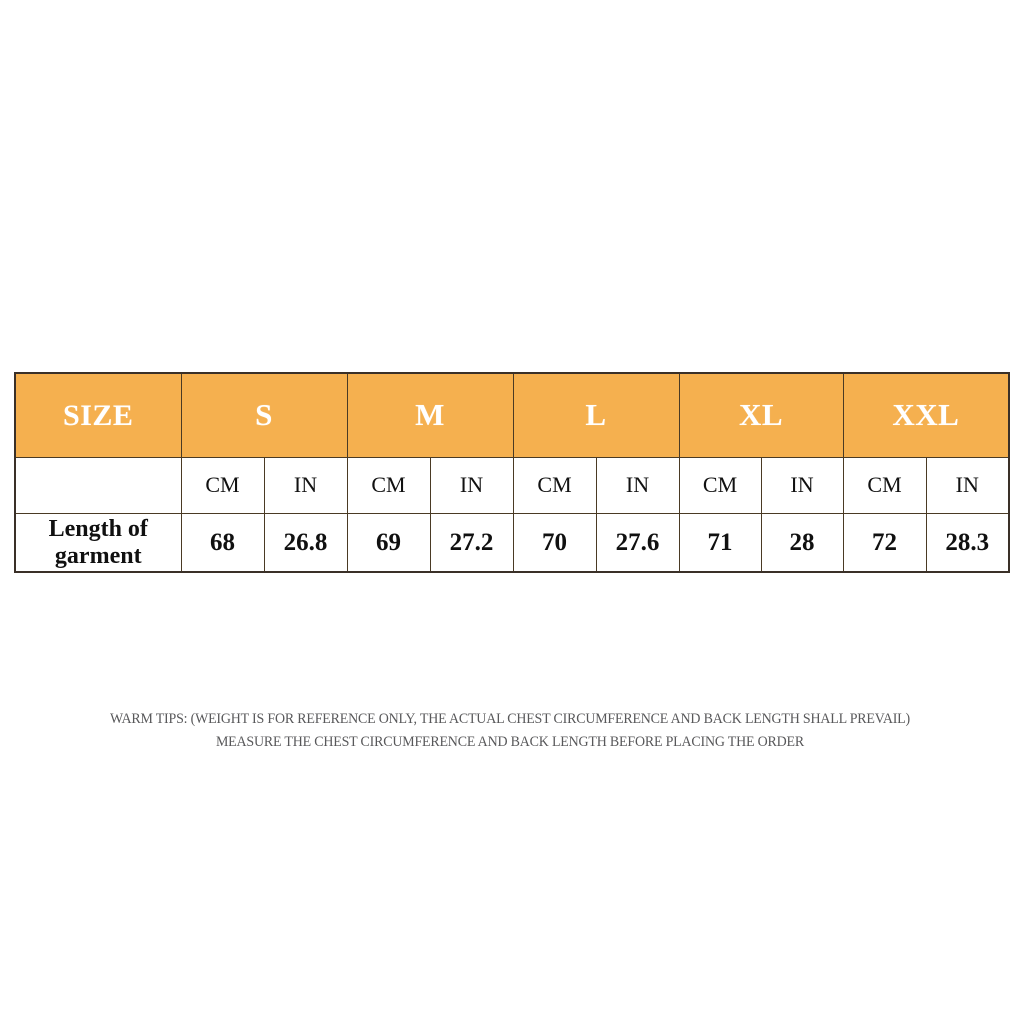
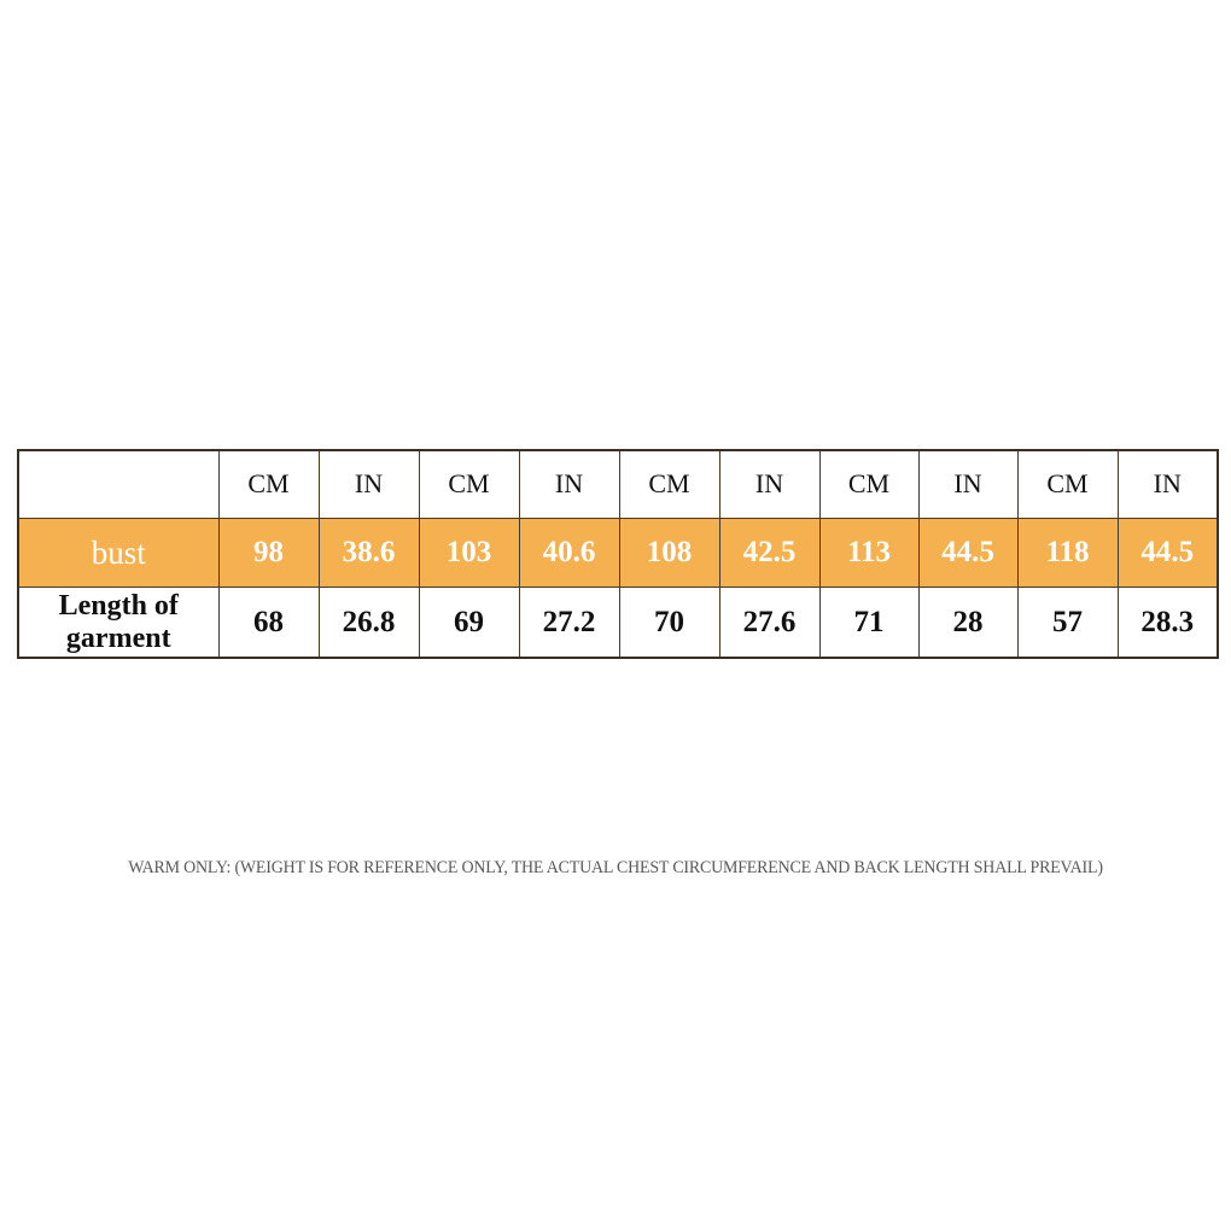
- SIZE	S	M	L	XL	XXL
  	CM	IN	CM	IN	CM	IN	CM	IN	CM	IN
+ bust	98	38.6	103	40.6	108	42.5	113	44.5	118	44.5
- Length of garment	68	26.8	69	27.2	70	27.6	71	28	72	28.3
+ Length of garment	68	26.8	69	27.2	70	27.6	71	28	57	28.3
- WARM TIPS: (WEIGHT IS FOR REFERENCE ONLY, THE ACTUAL CHEST CIRCUMFERENCE AND BACK LENGTH SHALL PREVAIL)
+ WARM ONLY: (WEIGHT IS FOR REFERENCE ONLY, THE ACTUAL CHEST CIRCUMFERENCE AND BACK LENGTH SHALL PREVAIL)
- MEASURE THE CHEST CIRCUMFERENCE AND BACK LENGTH BEFORE PLACING THE ORDER
